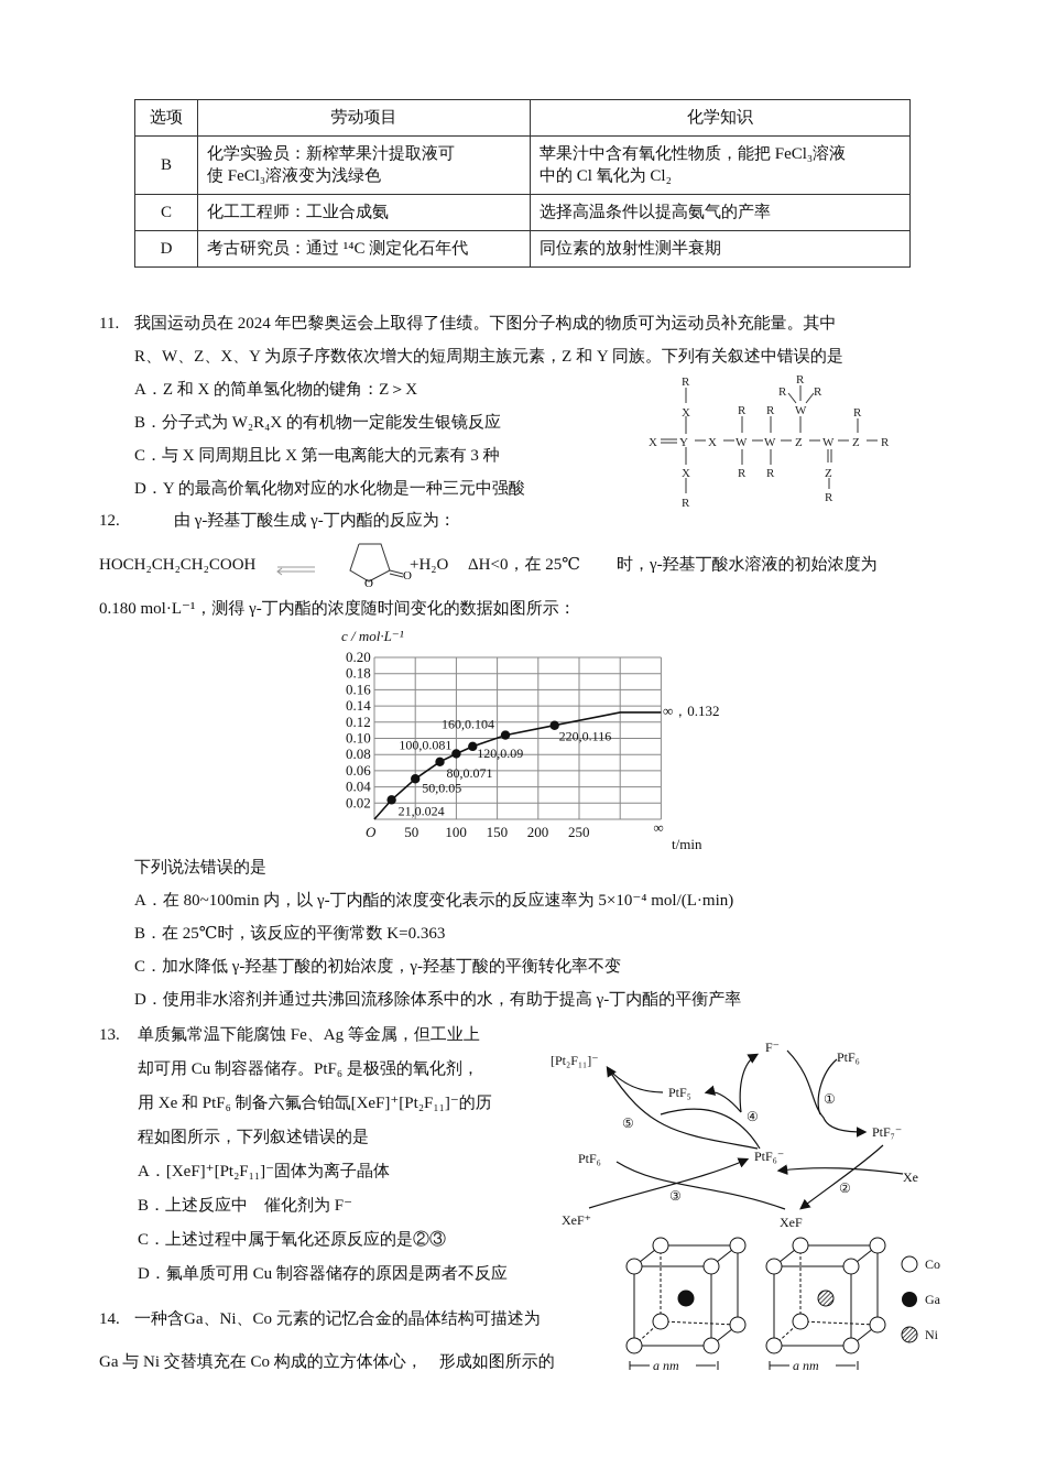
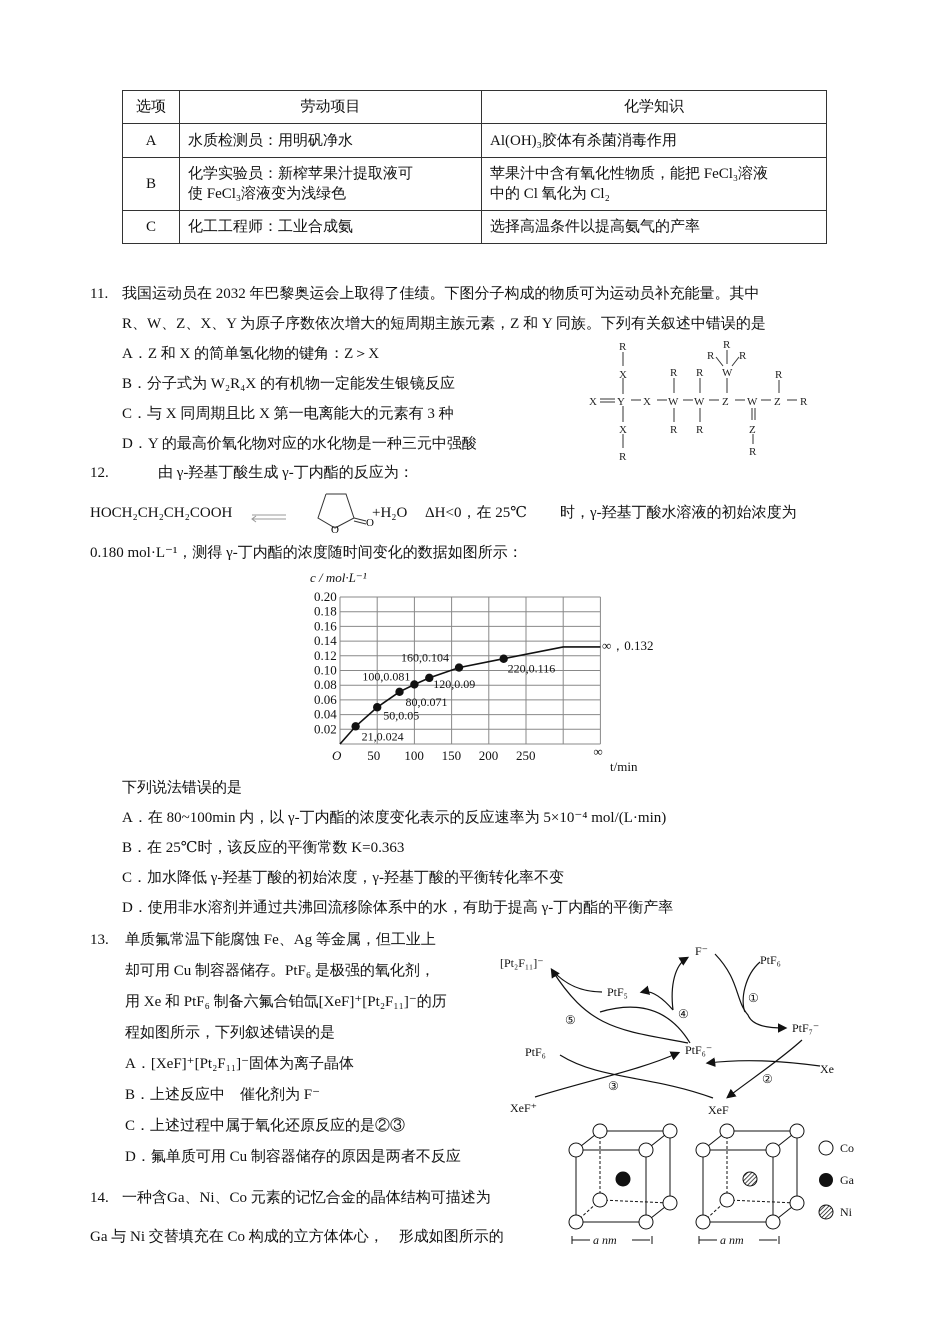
  选项	劳动项目	化学知识
+ A	水质检测员：用明矾净水	Al(OH)₃胶体有杀菌消毒作用
  B	化学实验员：新榨苹果汁提取液可使 FeCl₃溶液变为浅绿色	苹果汁中含有氧化性物质，能把 FeCl₃溶液中的 Cl 氧化为 Cl₂
  C	化工工程师：工业合成氨	选择高温条件以提高氨气的产率
- D	考古研究员：通过 ¹⁴C 测定化石年代	同位素的放射性测半衰期
  11.
- 我国运动员在 2024 年巴黎奥运会上取得了佳绩。下图分子构成的物质可为运动员补充能量。其中
+ 我国运动员在 2032 年巴黎奥运会上取得了佳绩。下图分子构成的物质可为运动员补充能量。其中
  R、W、Z、X、Y 为原子序数依次增大的短周期主族元素，Z 和 Y 同族。下列有关叙述中错误的是
  A．Z 和 X 的简单氢化物的键角：Z＞X
  B．分子式为 W₂R₄X 的有机物一定能发生银镜反应
  C．与 X 同周期且比 X 第一电离能大的元素有 3 种
  D．Y 的最高价氧化物对应的水化物是一种三元中强酸
  R
  X
  X
  Y
  X
  W
  W
  Z
  W
  Z
  R
  X
  R
  R
  R
  R
  R
  W
  R
  R
  R
  Z
  R
  R
  12.
  由 γ-羟基丁酸生成 γ-丁内酯的反应为：
  HOCH₂CH₂CH₂COOH
  O
  O
  +H₂O
  ΔH<0，在 25℃
  时，γ-羟基丁酸水溶液的初始浓度为
  0.180 mol·L⁻¹，测得 γ-丁内酯的浓度随时间变化的数据如图所示：
  c / mol·L⁻¹
  0.02
  0.04
  0.06
  0.08
  0.10
  0.12
  0.14
  0.16
  0.18
  0.20
  O
  50
  100
  150
  200
  250
  ∞
  t/min
  ∞，0.132
  21,0.024
  50,0.05
  80,0.071
  100,0.081
  120,0.09
  160,0.104
  220,0.116
  下列说法错误的是
  A．在 80~100min 内，以 γ-丁内酯的浓度变化表示的反应速率为 5×10⁻⁴ mol/(L·min)
  B．在 25℃时，该反应的平衡常数 K=0.363
  C．加水降低 γ-羟基丁酸的初始浓度，γ-羟基丁酸的平衡转化率不变
  D．使用非水溶剂并通过共沸回流移除体系中的水，有助于提高 γ-丁内酯的平衡产率
  13.
  单质氟常温下能腐蚀 Fe、Ag 等金属，但工业上
  却可用 Cu 制容器储存。PtF₆ 是极强的氧化剂，
  用 Xe 和 PtF₆ 制备六氟合铂氙[XeF]⁺[Pt₂F₁₁]⁻的历
  程如图所示，下列叙述错误的是
  A．[XeF]⁺[Pt₂F₁₁]⁻固体为离子晶体
  B．上述反应中 催化剂为 F⁻
  C．上述过程中属于氧化还原反应的是②③
  D．氟单质可用 Cu 制容器储存的原因是两者不反应
  [Pt₂F₁₁]⁻
  F⁻
  PtF₆
  PtF₅
  PtF₇⁻
  PtF₆⁻
  PtF₆
  Xe
  XeF⁺
  XeF
  ①
  ②
  ③
  ④
  ⑤
  14.
  一种含Ga、Ni、Co 元素的记忆合金的晶体结构可描述为
  Ga 与 Ni 交替填充在 Co 构成的立方体体心， 形成如图所示的
  a nm
  a nm
  Co
  Ga
  Ni
